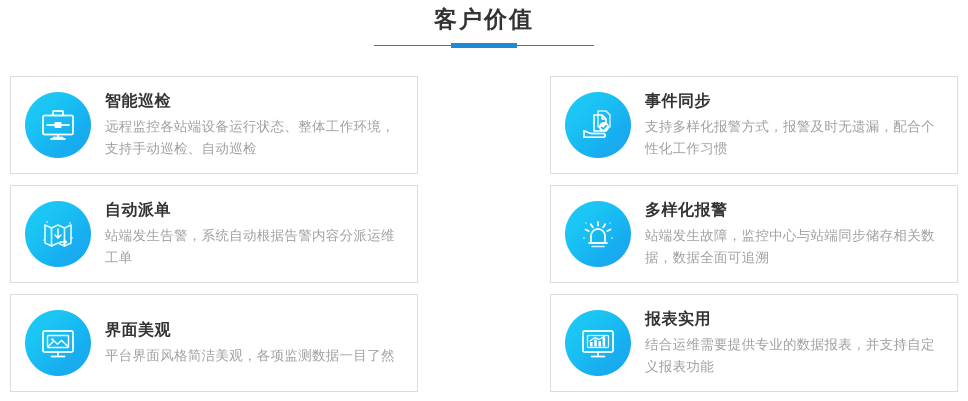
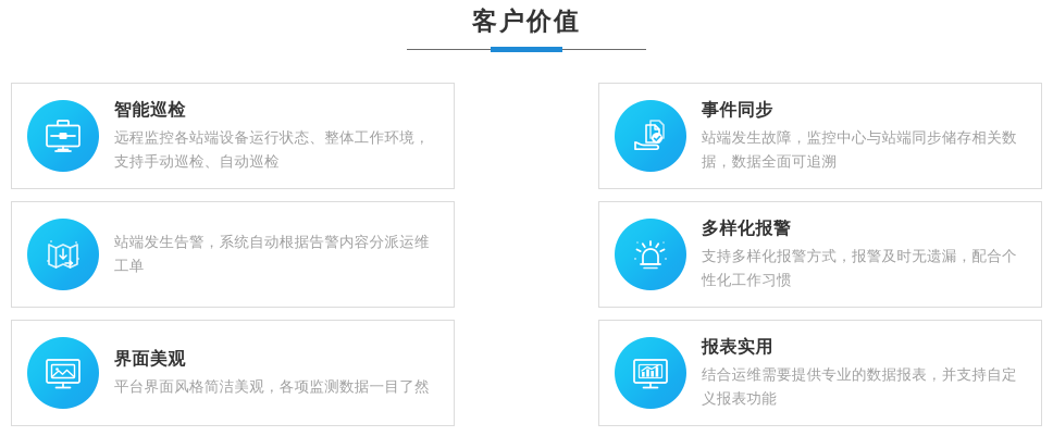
  客户价值
  智能巡检
  远程监控各站端设备运行状态、整体工作环境，支持手动巡检、自动巡检
- 自动派单
  站端发生告警，系统自动根据告警内容分派运维工单
  界面美观
  平台界面风格简洁美观，各项监测数据一目了然
  事件同步
- 支持多样化报警方式，报警及时无遗漏，配合个性化工作习惯
+ 站端发生故障，监控中心与站端同步储存相关数据，数据全面可追溯
  多样化报警
- 站端发生故障，监控中心与站端同步储存相关数据，数据全面可追溯
+ 支持多样化报警方式，报警及时无遗漏，配合个性化工作习惯
  报表实用
  结合运维需要提供专业的数据报表，并支持自定义报表功能
